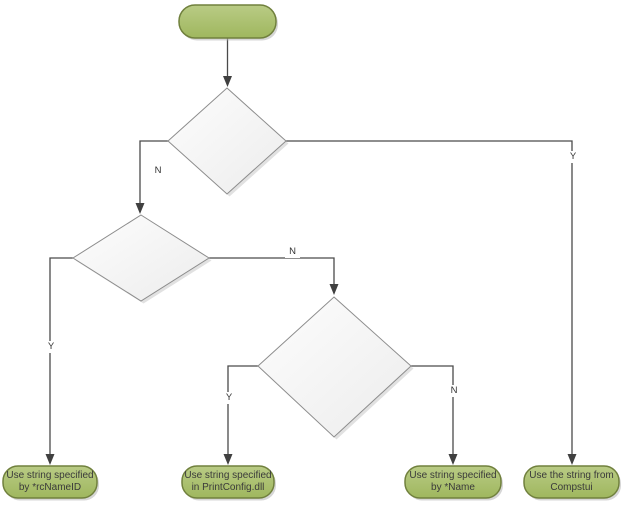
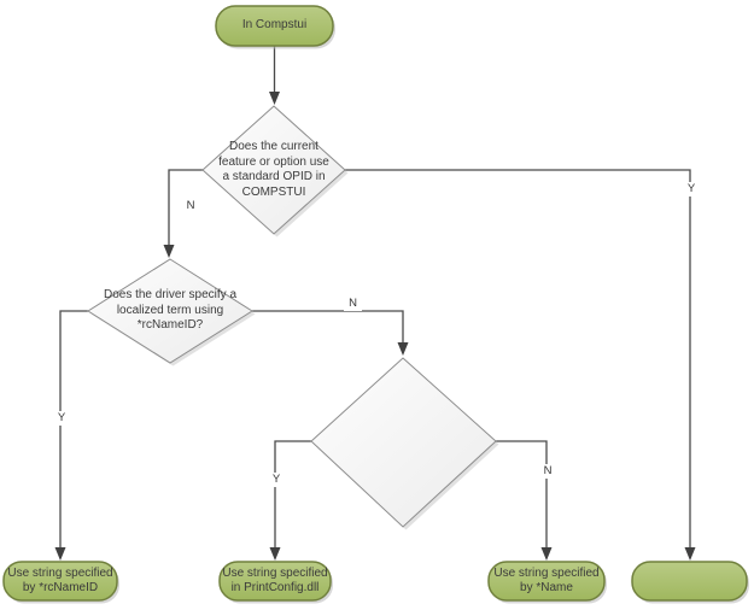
+ In Compstui
+ Does the current
+ feature or option use
+ a standard OPID in
+ COMPSTUI
+ Does the driver specify a
+ localized term using
+ *rcNameID?
  Use string specified
  by *rcNameID
  Use string specified
  in PrintConfig.dll
  Use string specified
  by *Name
- Use the string from
- Compstui
  N
  Y
  Y
  N
  Y
  N
